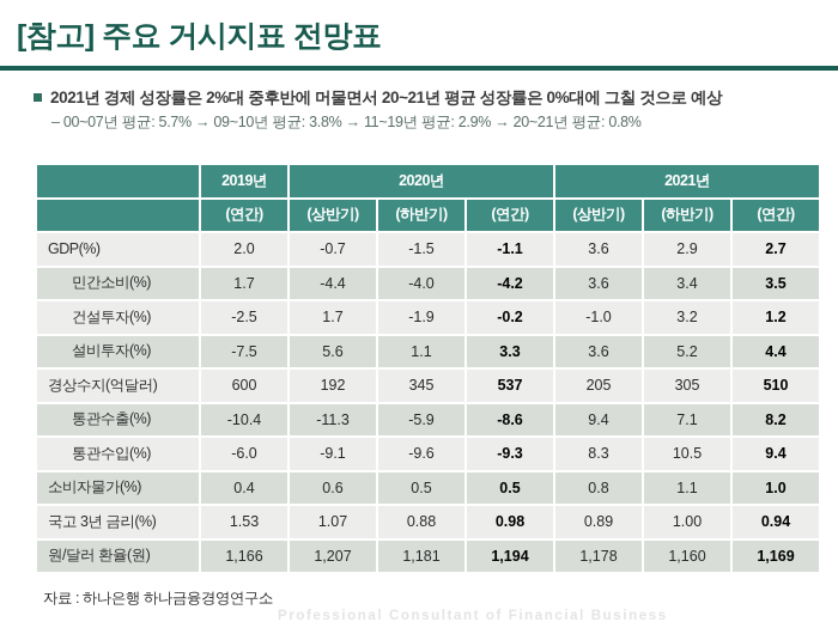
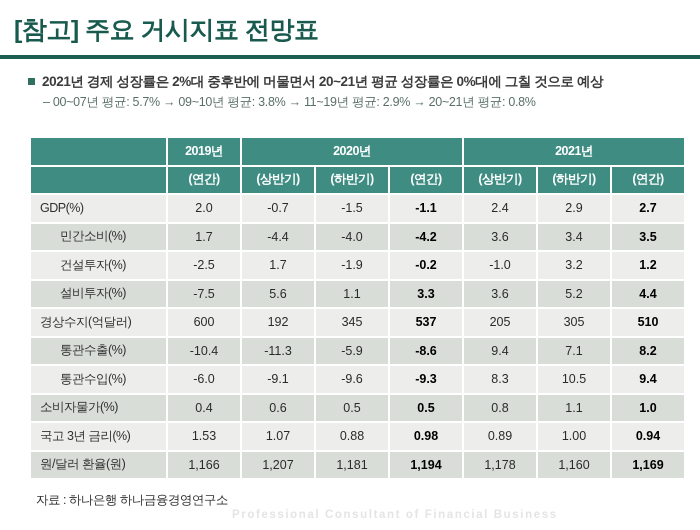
  [참고] 주요 거시지표 전망표
  2021년 경제 성장률은 2%대 중후반에 머물면서 20~21년 평균 성장률은 0%대에 그칠 것으로 예상
  – 00~07년 평균: 5.7% → 09~10년 평균: 3.8% → 11~19년 평균: 2.9% → 20~21년 평균: 0.8%
  	2019년	2020년	2021년
  	(연간)	(상반기)	(하반기)	(연간)	(상반기)	(하반기)	(연간)
- GDP(%)	2.0	-0.7	-1.5	-1.1	3.6	2.9	2.7
+ GDP(%)	2.0	-0.7	-1.5	-1.1	2.4	2.9	2.7
  민간소비(%)	1.7	-4.4	-4.0	-4.2	3.6	3.4	3.5
  건설투자(%)	-2.5	1.7	-1.9	-0.2	-1.0	3.2	1.2
  설비투자(%)	-7.5	5.6	1.1	3.3	3.6	5.2	4.4
  경상수지(억달러)	600	192	345	537	205	305	510
  통관수출(%)	-10.4	-11.3	-5.9	-8.6	9.4	7.1	8.2
  통관수입(%)	-6.0	-9.1	-9.6	-9.3	8.3	10.5	9.4
  소비자물가(%)	0.4	0.6	0.5	0.5	0.8	1.1	1.0
  국고 3년 금리(%)	1.53	1.07	0.88	0.98	0.89	1.00	0.94
  원/달러 환율(원)	1,166	1,207	1,181	1,194	1,178	1,160	1,169
  자료 : 하나은행 하나금융경영연구소
  Professional Consultant of Financial Business
